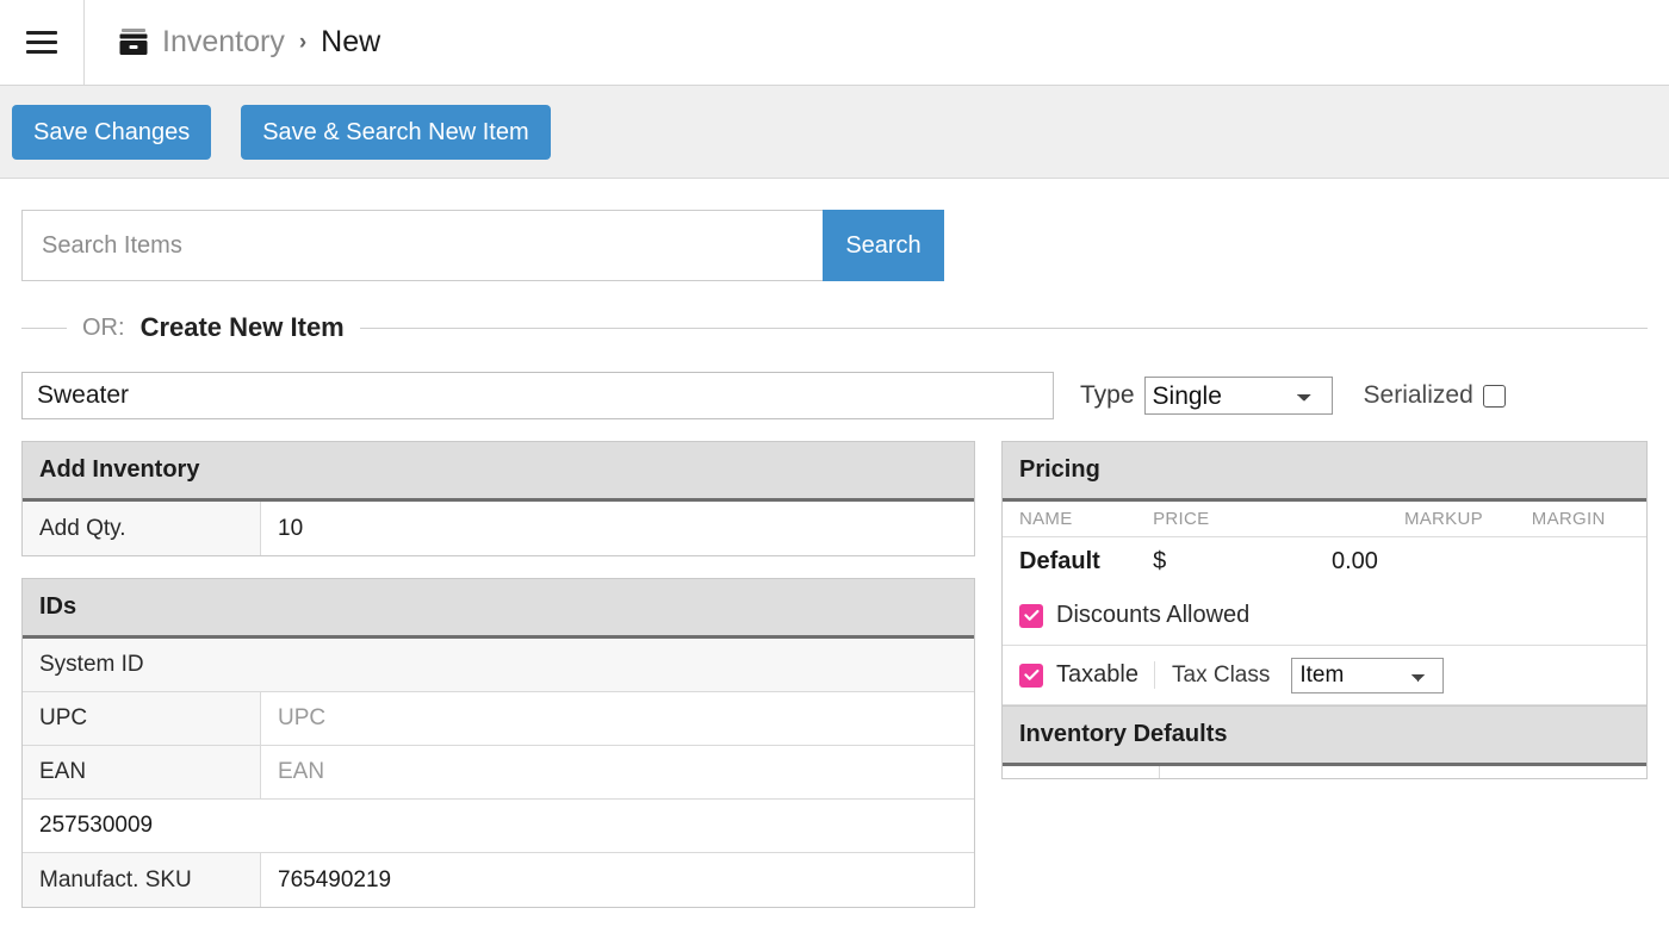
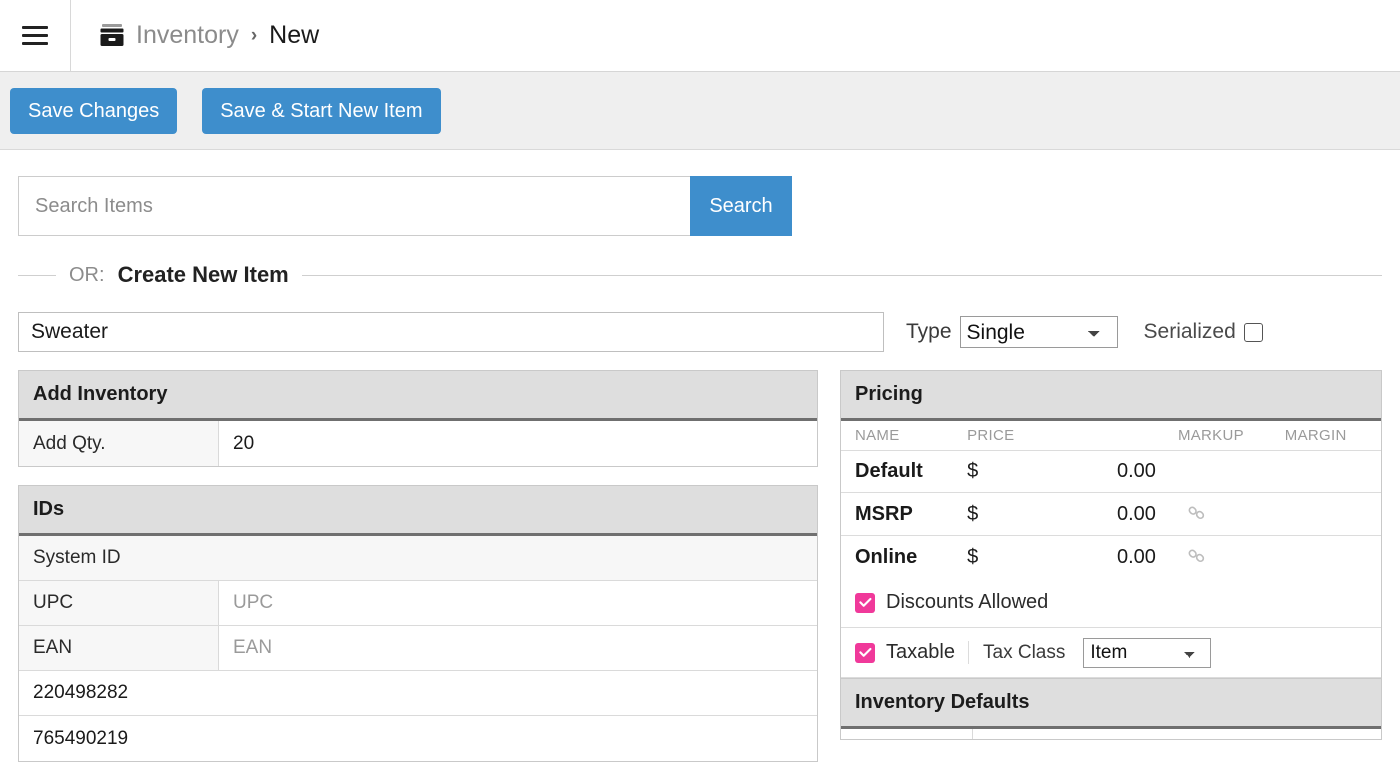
  Inventory
  ›
  New
  Save Changes
- Save & Search New Item
+ Save & Start New Item
  Search Items
  Search
  OR:
  Create New Item
  Sweater
  Type
  Single
  Serialized
  Add Inventory
  Add Qty.
- 10
+ 20
  IDs
  System ID
  UPC
  UPC
  EAN
  EAN
- 257530009
+ 220498282
- Manufact. SKU
  765490219
  Pricing
  NAME	PRICE		MARKUP	MARGIN
  Default	$	0.00
+ MSRP	$	0.00
+ Online	$	0.00
  Discounts Allowed
  Taxable
  Tax Class
  Item
  Inventory Defaults
